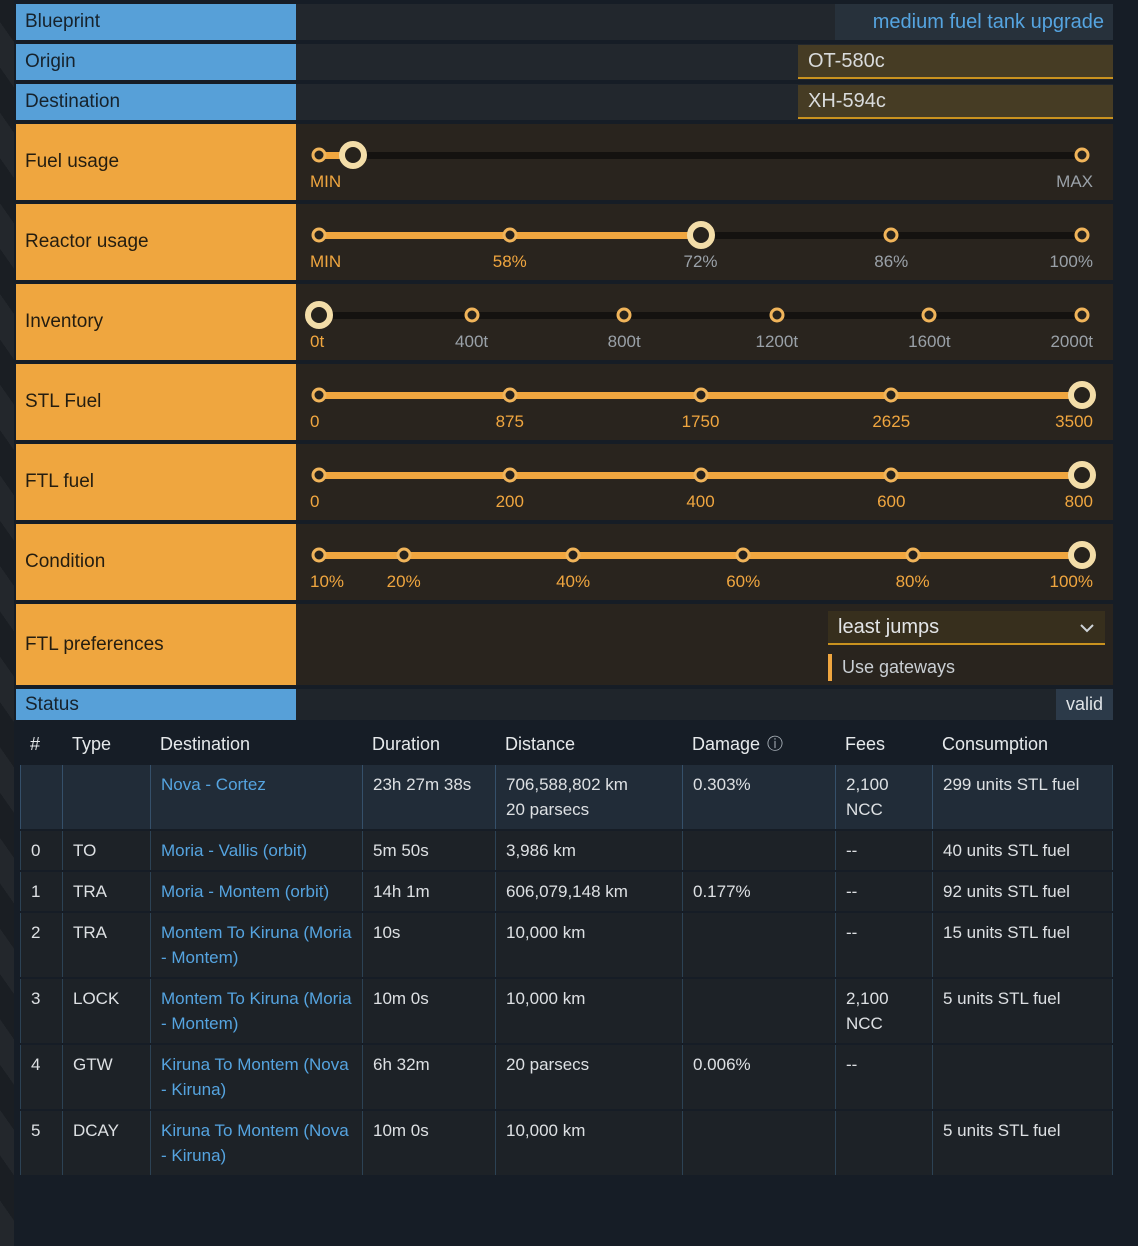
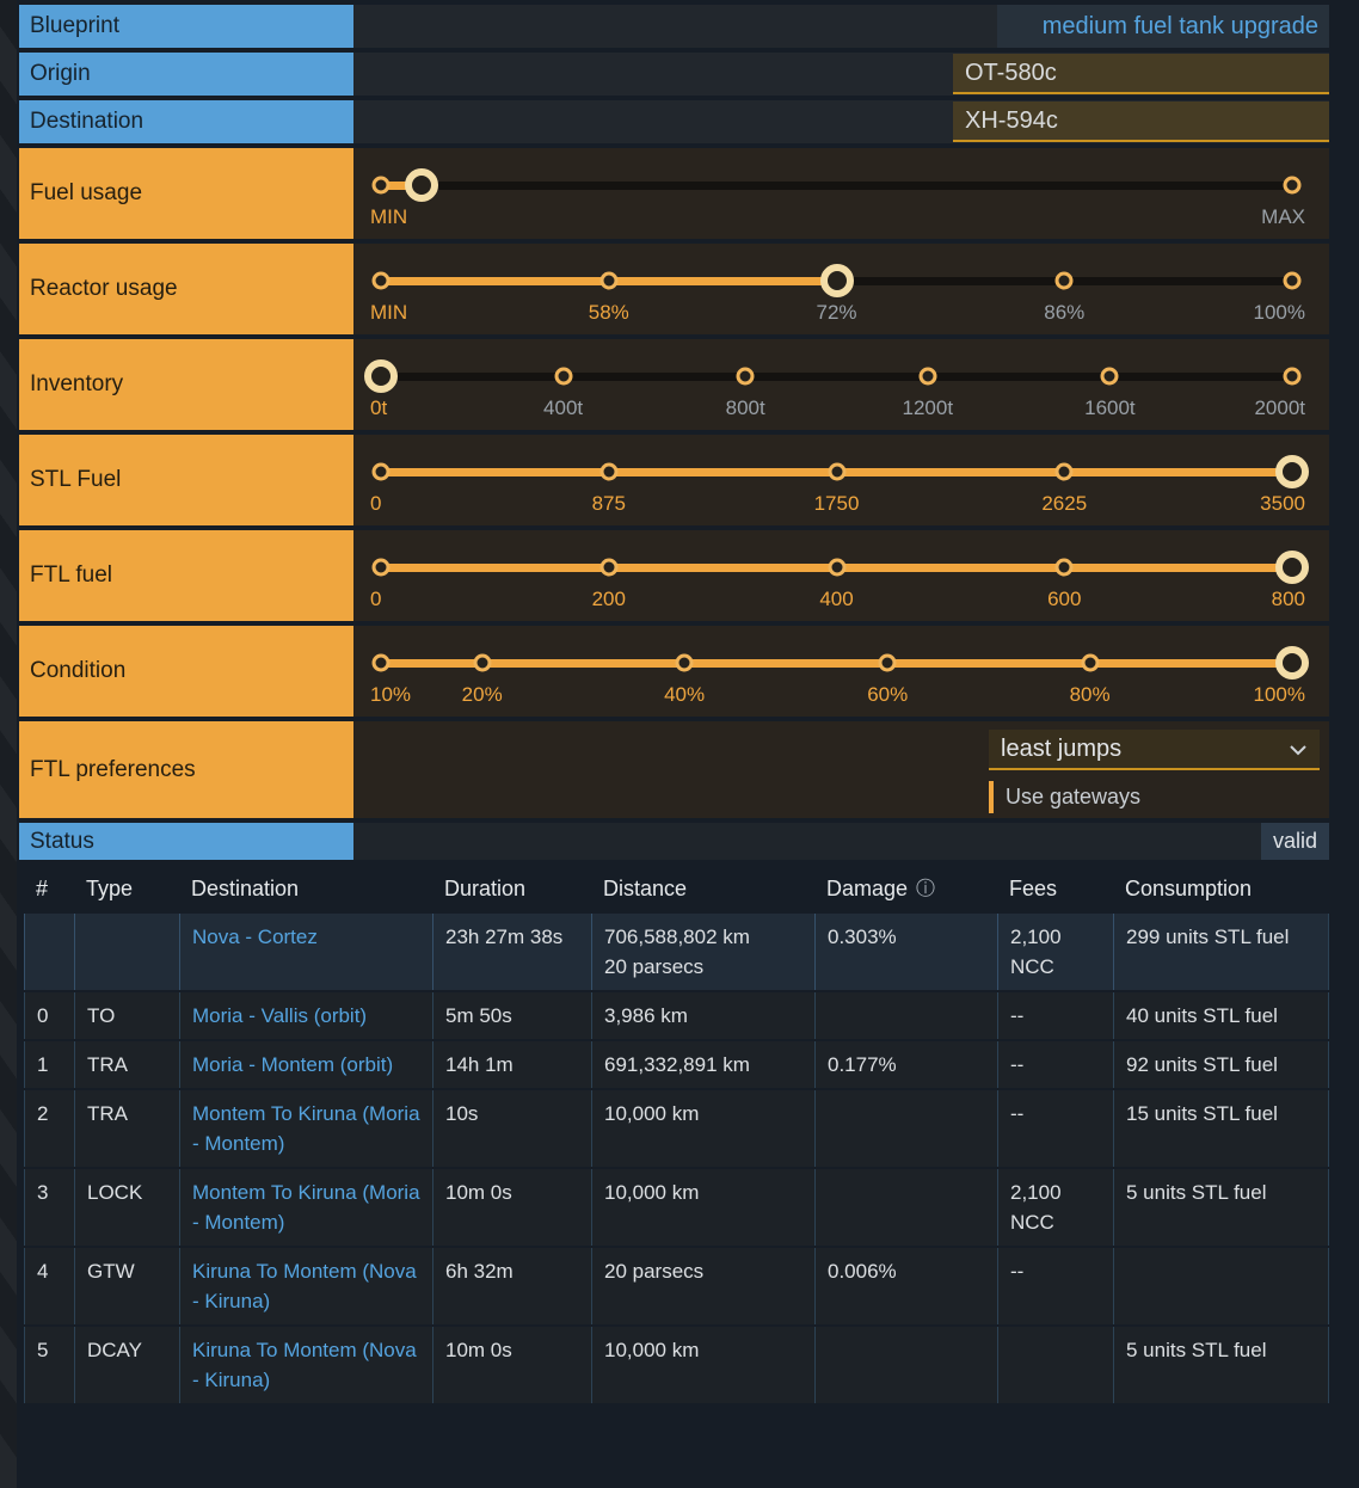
  Blueprint
  medium fuel tank upgrade
  Origin
  OT-580c
  Destination
  XH-594c
  Fuel usage
  MIN
  MAX
  Reactor usage
  MIN
  58%
  72%
  86%
  100%
  Inventory
  0t
  400t
  800t
  1200t
  1600t
  2000t
  STL Fuel
  0
  875
  1750
  2625
  3500
  FTL fuel
  0
  200
  400
  600
  800
  Condition
  10%
  20%
  40%
  60%
  80%
  100%
  FTL preferences
  least jumps
  Use gateways
  Status
  valid
  #
  Type
  Destination
  Duration
  Distance
  Damage
  ⓘ
  Fees
  Consumption
  Nova - Cortez
  23h 27m 38s
  706,588,802 km
  20 parsecs
  0.303%
  2,100 NCC
  299 units STL fuel
  0
  TO
  Moria - Vallis (orbit)
  5m 50s
  3,986 km
  --
  40 units STL fuel
  1
  TRA
  Moria - Montem (orbit)
  14h 1m
- 606,079,148 km
+ 691,332,891 km
  0.177%
  --
  92 units STL fuel
  2
  TRA
  Montem To Kiruna (Moria - Montem)
  10s
  10,000 km
  --
  15 units STL fuel
  3
  LOCK
  Montem To Kiruna (Moria - Montem)
  10m 0s
  10,000 km
  2,100 NCC
  5 units STL fuel
  4
  GTW
  Kiruna To Montem (Nova - Kiruna)
  6h 32m
  20 parsecs
  0.006%
  --
  5
  DCAY
  Kiruna To Montem (Nova - Kiruna)
  10m 0s
  10,000 km
  5 units STL fuel
